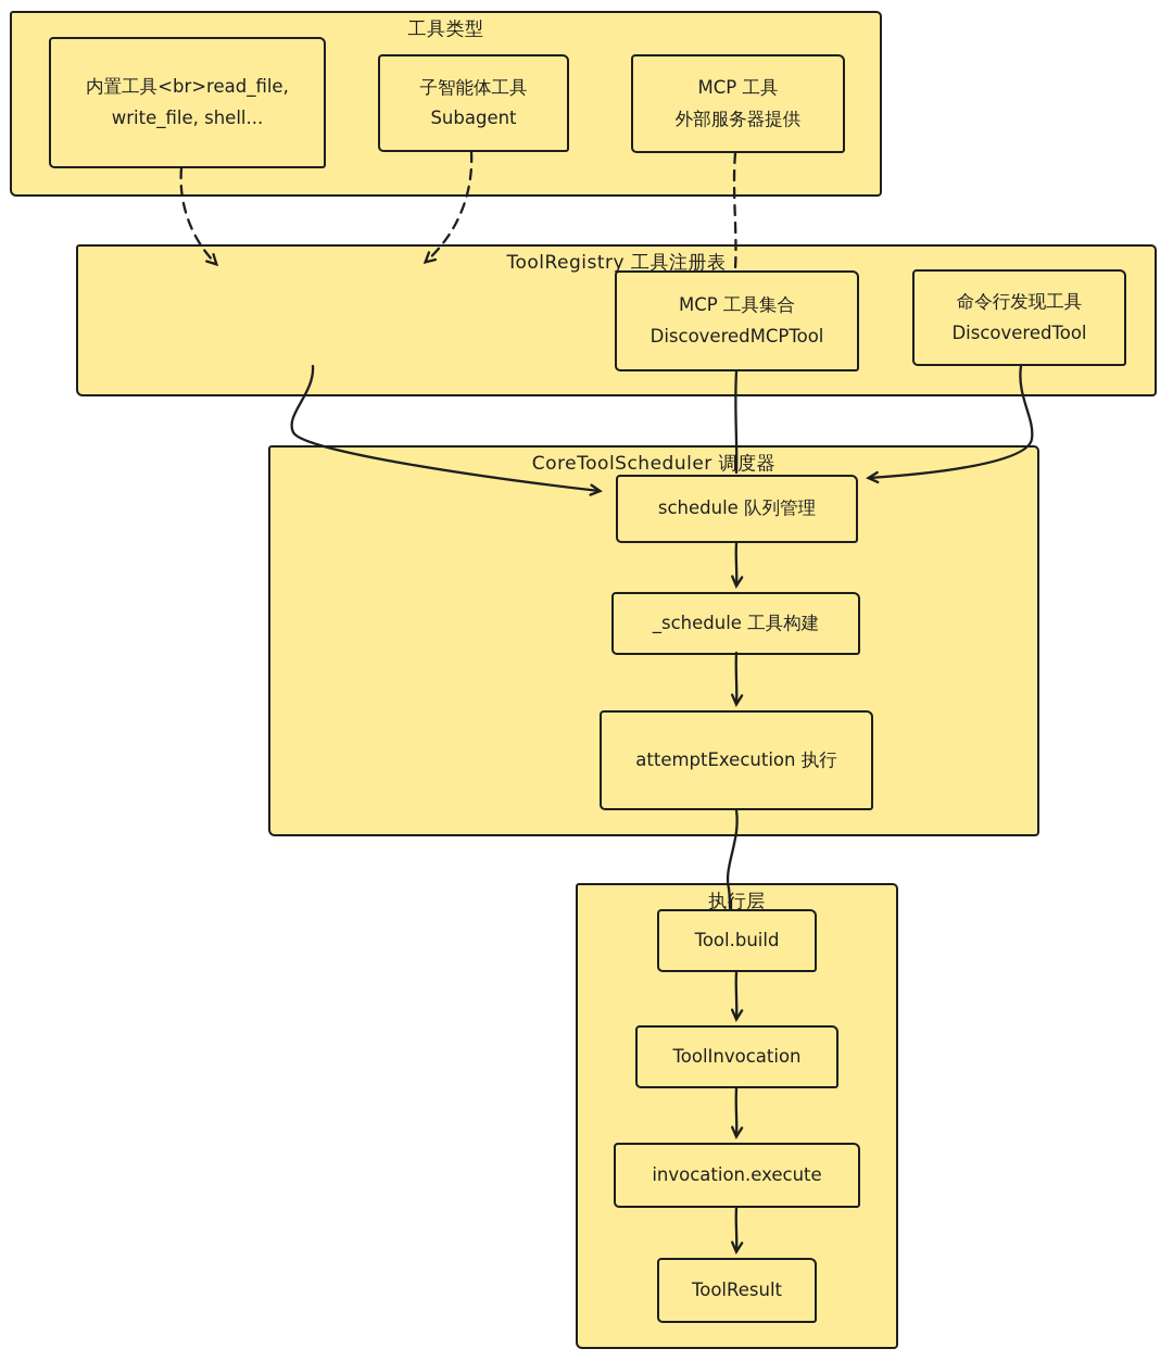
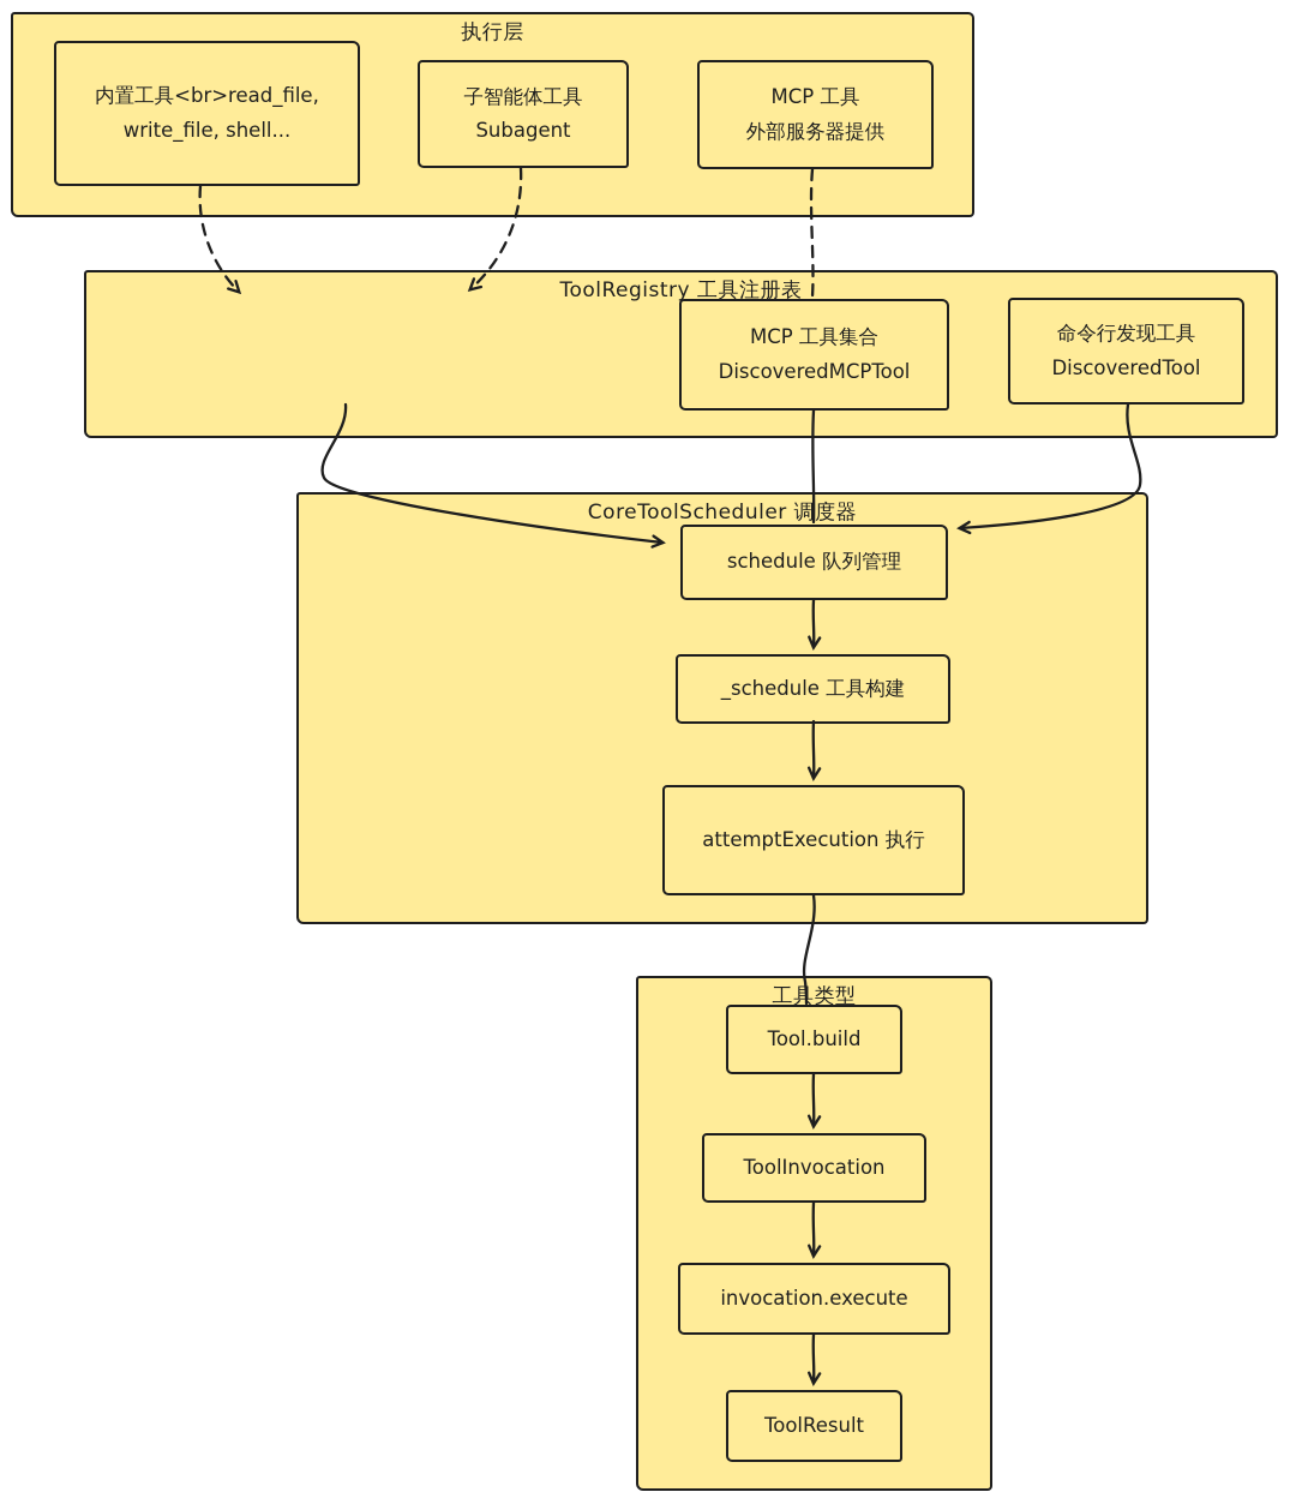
- 工具类型
+ 执行层
  内置工具<br>read_file,
  write_file, shell...
  子智能体工具
  Subagent
  MCP 工具
  外部服务器提供
  ToolRegistry 工具注册表
  MCP 工具集合
  DiscoveredMCPTool
  命令行发现工具
  DiscoveredTool
  CoreToolScheduler 调度器
  schedule 队列管理
  _schedule 工具构建
  attemptExecution 执行
- 执行层
+ 工具类型
  Tool.build
  ToolInvocation
  invocation.execute
  ToolResult
